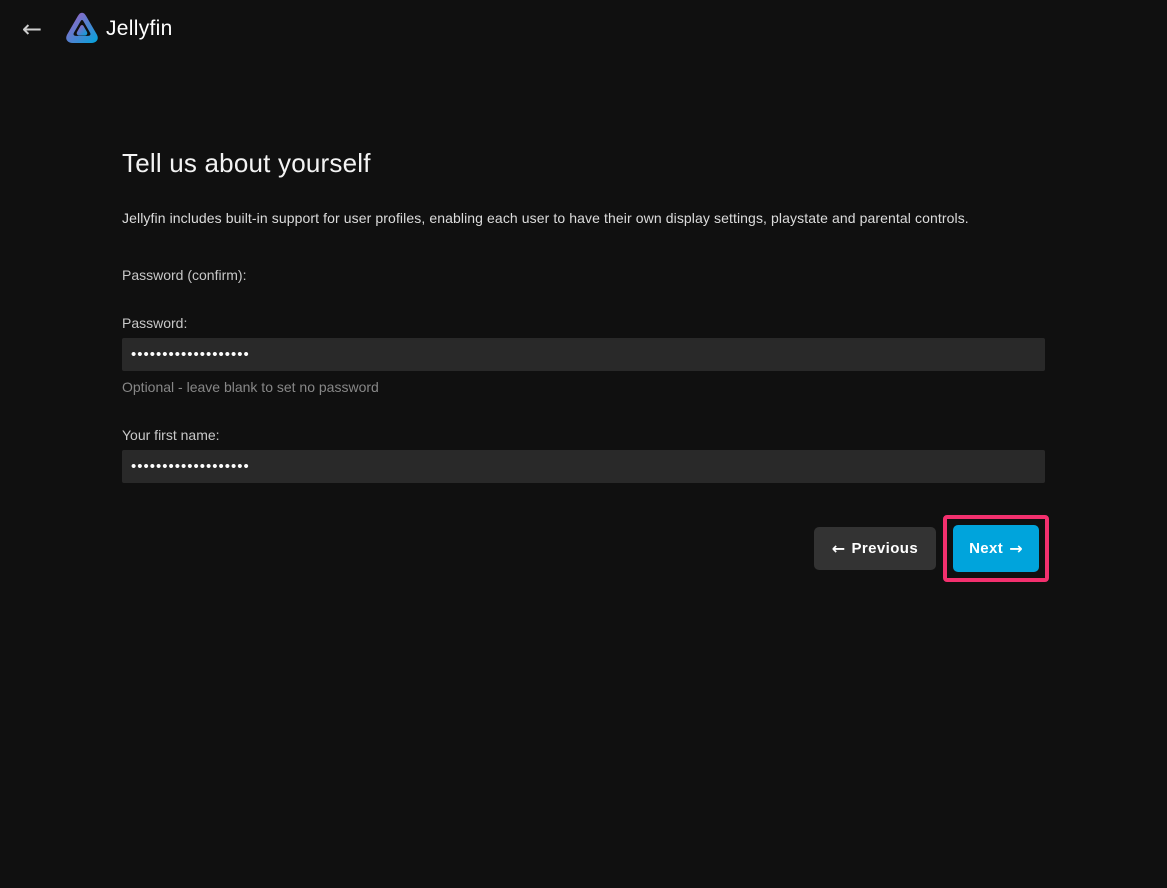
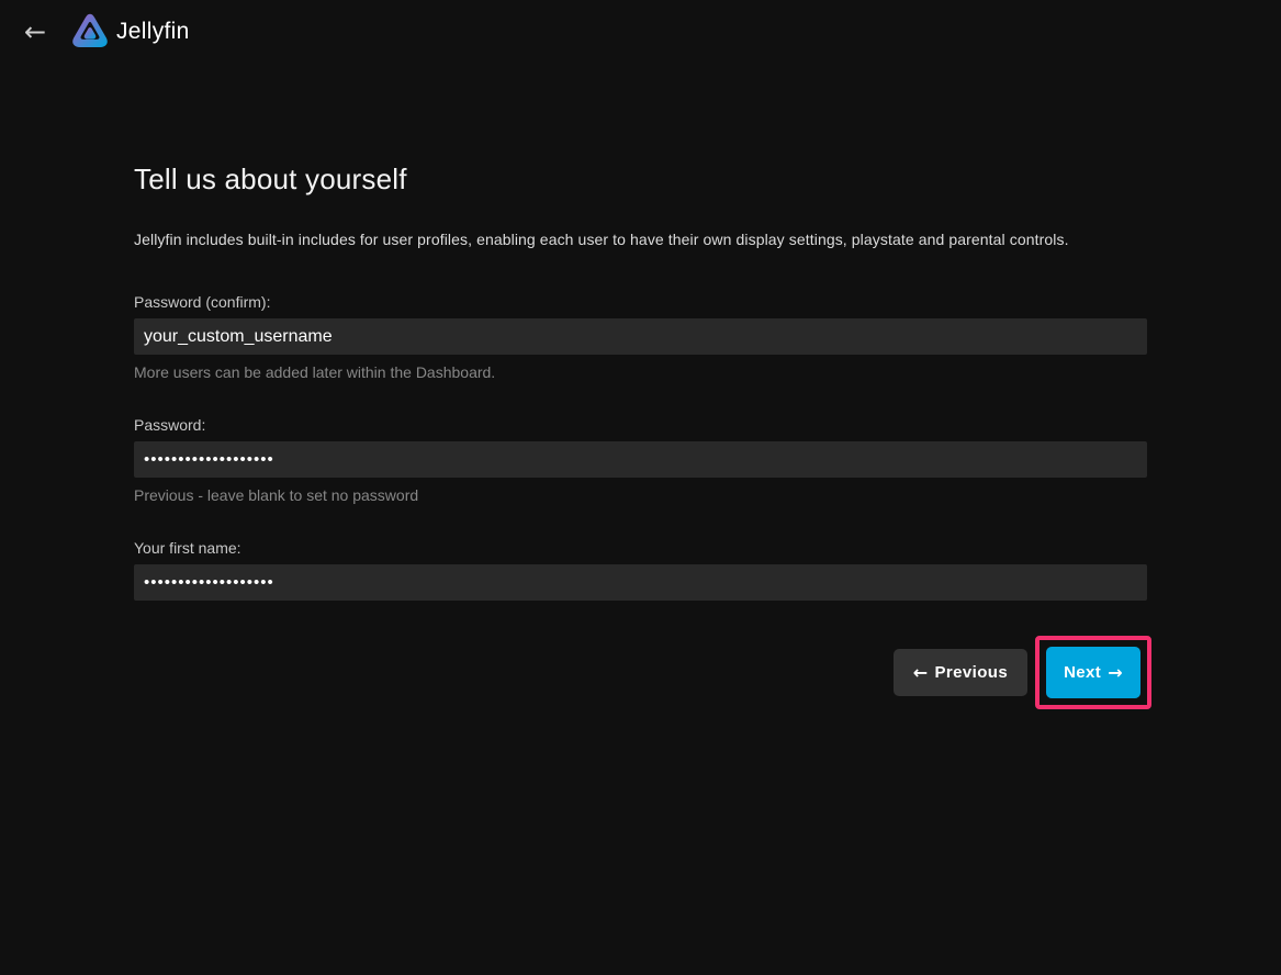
  ←
  Jellyfin
  Tell us about yourself
- Jellyfin includes built-in support for user profiles, enabling each user to have their own display settings, playstate and parental controls.
+ Jellyfin includes built-in includes for user profiles, enabling each user to have their own display settings, playstate and parental controls.
  Password (confirm):
+ your_custom_username
+ More users can be added later within the Dashboard.
  Password:
  •••••••••••••••••••
- Optional - leave blank to set no password
+ Previous - leave blank to set no password
  Your first name:
  •••••••••••••••••••
  ←
  Previous
  Next
  →
